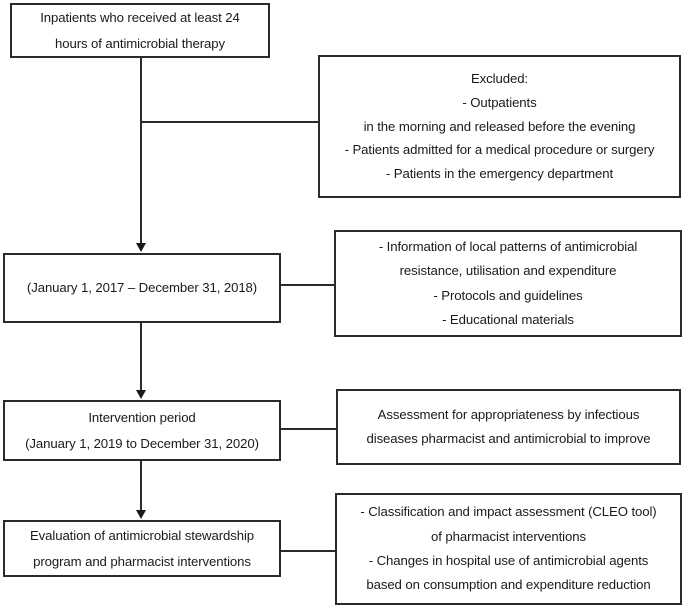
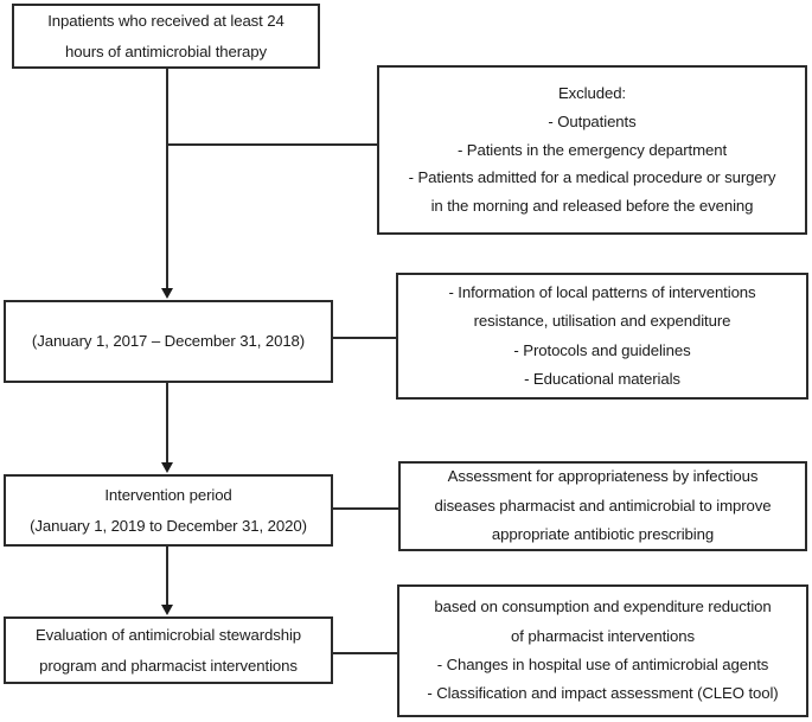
  Inpatients who received at least 24
  hours of antimicrobial therapy
  Excluded:
  - Outpatients
- in the morning and released before the evening
+ - Patients in the emergency department
  - Patients admitted for a medical procedure or surgery
- - Patients in the emergency department
+ in the morning and released before the evening
  (January 1, 2017 – December 31, 2018)
- - Information of local patterns of antimicrobial
+ - Information of local patterns of interventions
  resistance, utilisation and expenditure
  - Protocols and guidelines
  - Educational materials
  Intervention period
  (January 1, 2019 to December 31, 2020)
  Assessment for appropriateness by infectious
  diseases pharmacist and antimicrobial to improve
+ appropriate antibiotic prescribing
  Evaluation of antimicrobial stewardship
  program and pharmacist interventions
- - Classification and impact assessment (CLEO tool)
+ based on consumption and expenditure reduction
  of pharmacist interventions
  - Changes in hospital use of antimicrobial agents
- based on consumption and expenditure reduction
+ - Classification and impact assessment (CLEO tool)
